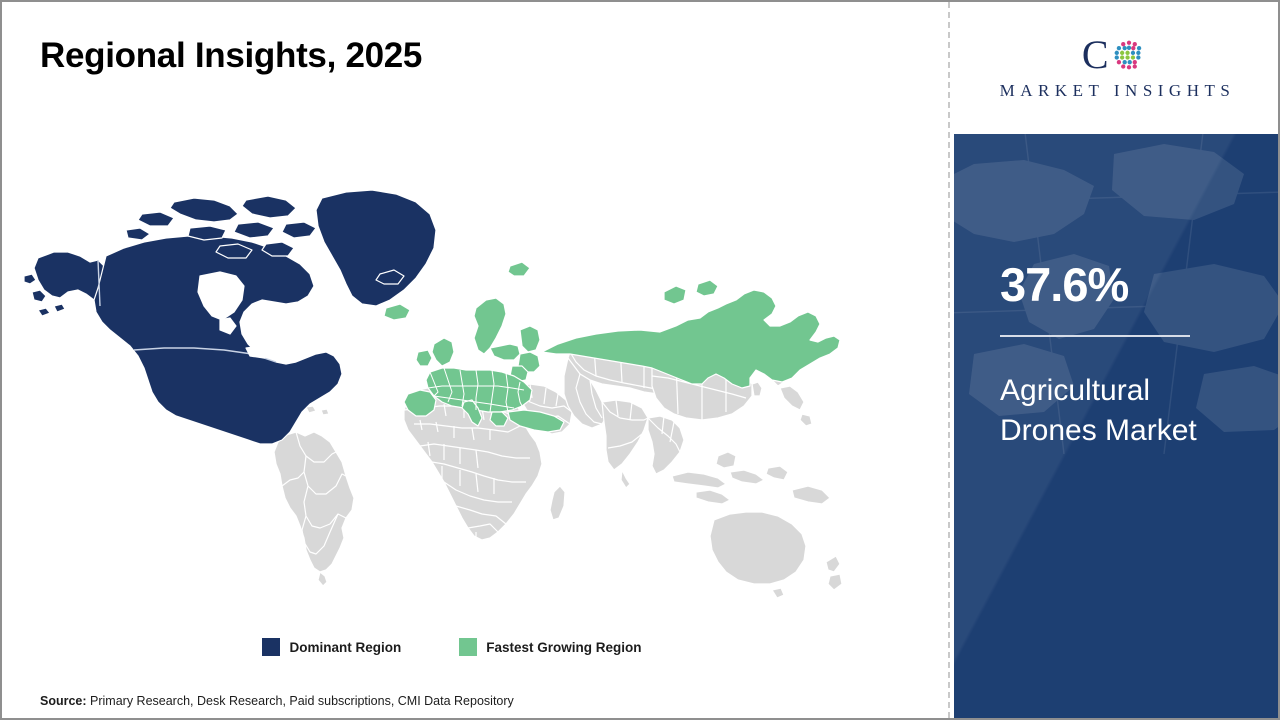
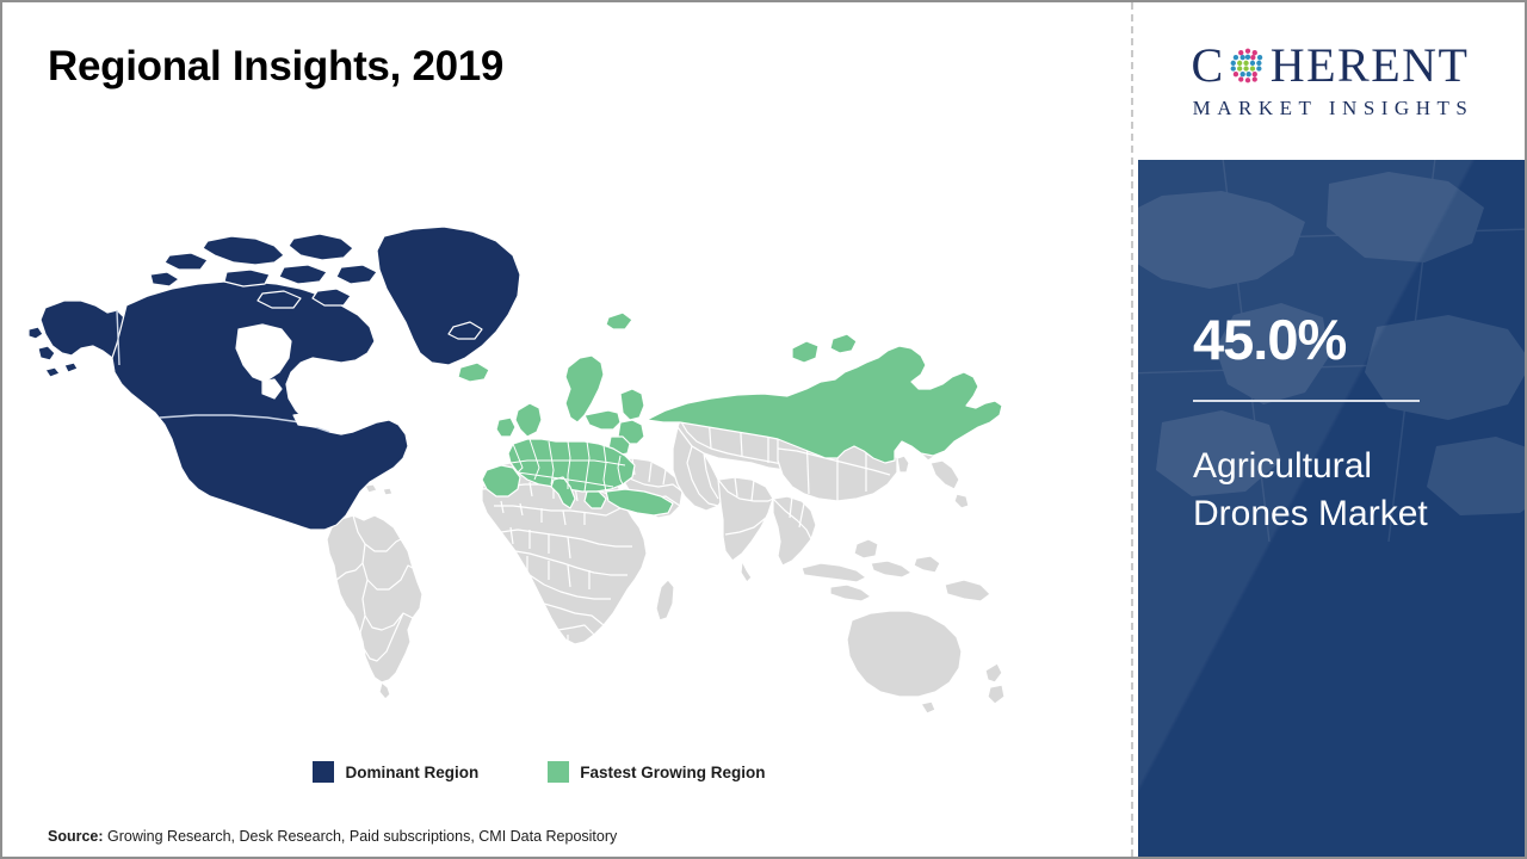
- Regional Insights, 2025
+ Regional Insights, 2019
  Dominant Region
  Fastest Growing Region
- Source: Primary Research, Desk Research, Paid subscriptions, CMI Data Repository
+ Source: Growing Research, Desk Research, Paid subscriptions, CMI Data Repository
  C
+ HERENT
  MARKET INSIGHTS
- 37.6%
+ 45.0%
  Agricultural Drones Market
